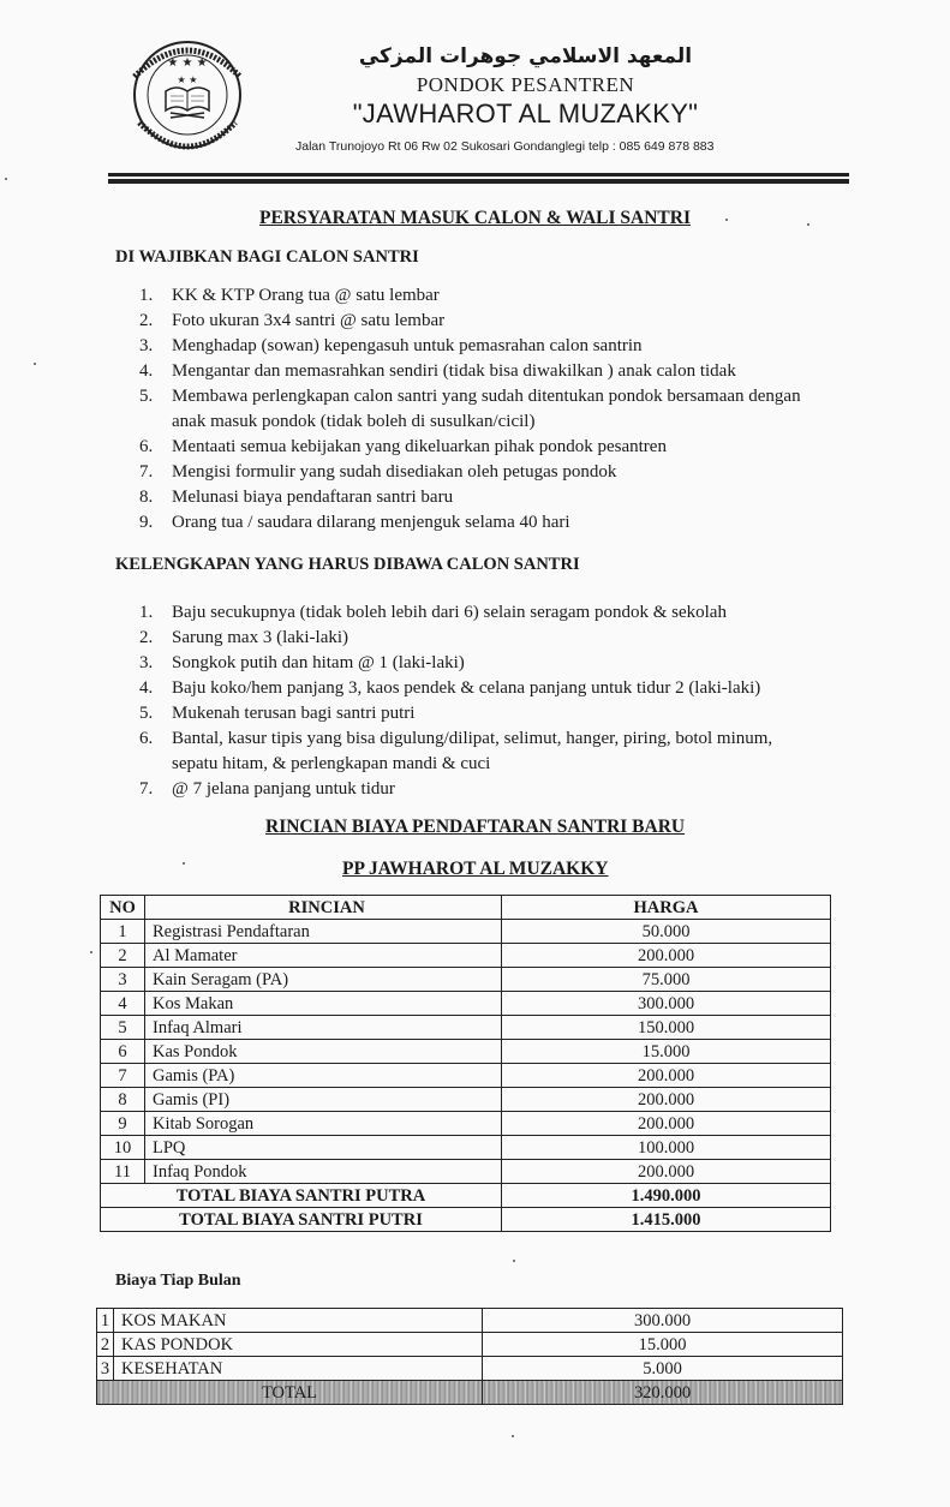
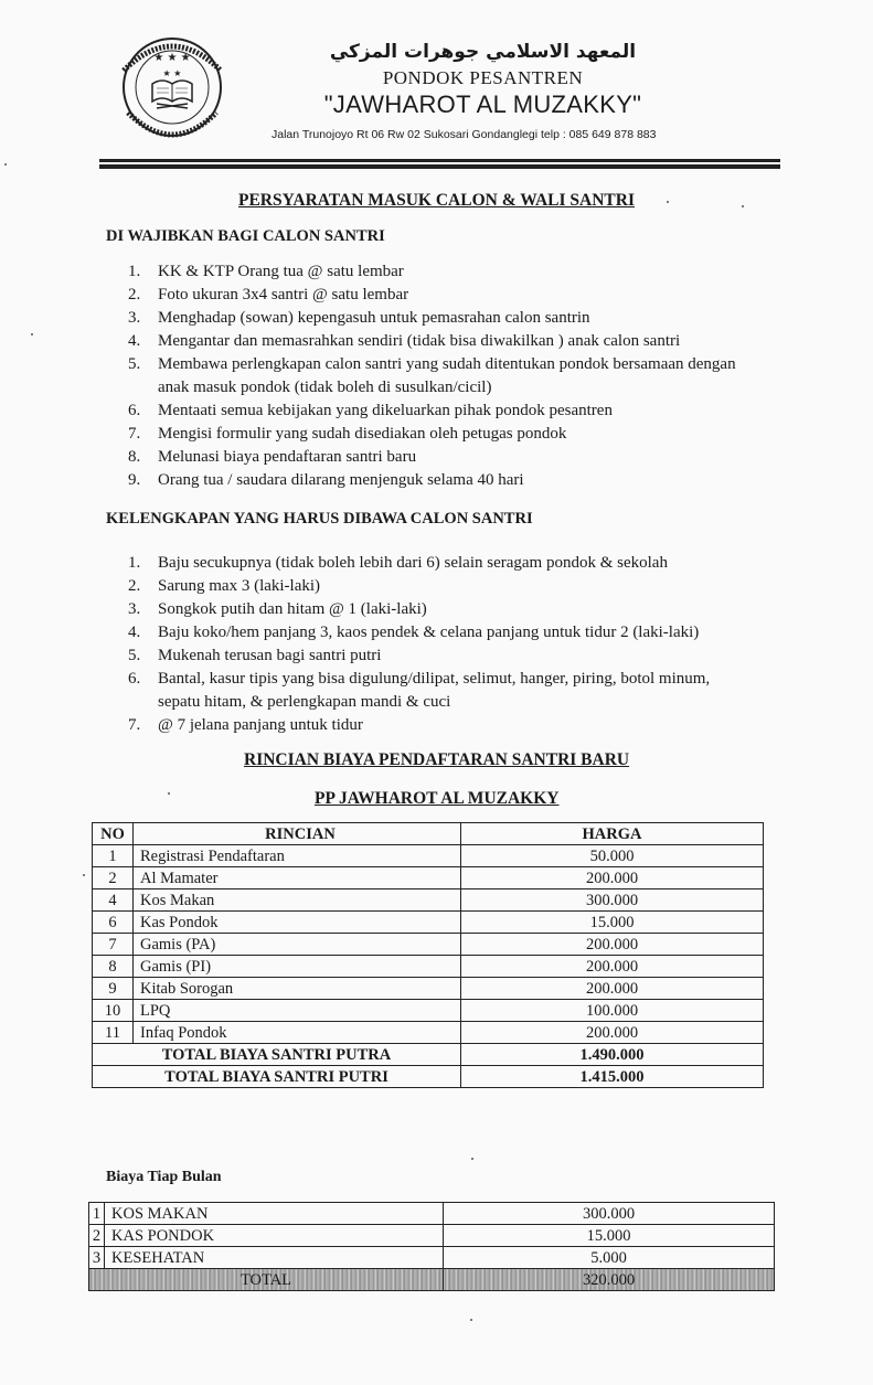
  ★ ★ ★
  ★ ★
  المعهد الاسلامي جوهرات المزكي
  PONDOK PESANTREN
  "JAWHAROT AL MUZAKKY"
  Jalan Trunojoyo Rt 06 Rw 02 Sukosari Gondanglegi telp : 085 649 878 883
  PERSYARATAN MASUK CALON & WALI SANTRI
  DI WAJIBKAN BAGI CALON SANTRI
  1.
  KK & KTP Orang tua @ satu lembar
  2.
  Foto ukuran 3x4 santri @ satu lembar
  3.
  Menghadap (sowan) kepengasuh untuk pemasrahan calon santrin
  4.
- Mengantar dan memasrahkan sendiri (tidak bisa diwakilkan ) anak calon tidak
+ Mengantar dan memasrahkan sendiri (tidak bisa diwakilkan ) anak calon santri
  5.
  Membawa perlengkapan calon santri yang sudah ditentukan pondok bersamaan dengan anak masuk pondok (tidak boleh di susulkan/cicil)
  6.
  Mentaati semua kebijakan yang dikeluarkan pihak pondok pesantren
  7.
  Mengisi formulir yang sudah disediakan oleh petugas pondok
  8.
  Melunasi biaya pendaftaran santri baru
  9.
  Orang tua / saudara dilarang menjenguk selama 40 hari
  KELENGKAPAN YANG HARUS DIBAWA CALON SANTRI
  1.
  Baju secukupnya (tidak boleh lebih dari 6) selain seragam pondok & sekolah
  2.
  Sarung max 3 (laki-laki)
  3.
  Songkok putih dan hitam @ 1 (laki-laki)
  4.
  Baju koko/hem panjang 3, kaos pendek & celana panjang untuk tidur 2 (laki-laki)
  5.
  Mukenah terusan bagi santri putri
  6.
  Bantal, kasur tipis yang bisa digulung/dilipat, selimut, hanger, piring, botol minum, sepatu hitam, & perlengkapan mandi & cuci
  7.
  @ 7 jelana panjang untuk tidur
  RINCIAN BIAYA PENDAFTARAN SANTRI BARU
  PP JAWHAROT AL MUZAKKY
  NO	RINCIAN	HARGA
  1	Registrasi Pendaftaran	50.000
  2	Al Mamater	200.000
- 3	Kain Seragam (PA)	75.000
  4	Kos Makan	300.000
- 5	Infaq Almari	150.000
  6	Kas Pondok	15.000
  7	Gamis (PA)	200.000
  8	Gamis (PI)	200.000
  9	Kitab Sorogan	200.000
  10	LPQ	100.000
  11	Infaq Pondok	200.000
  TOTAL BIAYA SANTRI PUTRA	1.490.000
  TOTAL BIAYA SANTRI PUTRI	1.415.000
  Biaya Tiap Bulan
  1	KOS MAKAN	300.000
  2	KAS PONDOK	15.000
  3	KESEHATAN	5.000
  TOTAL	320.000
